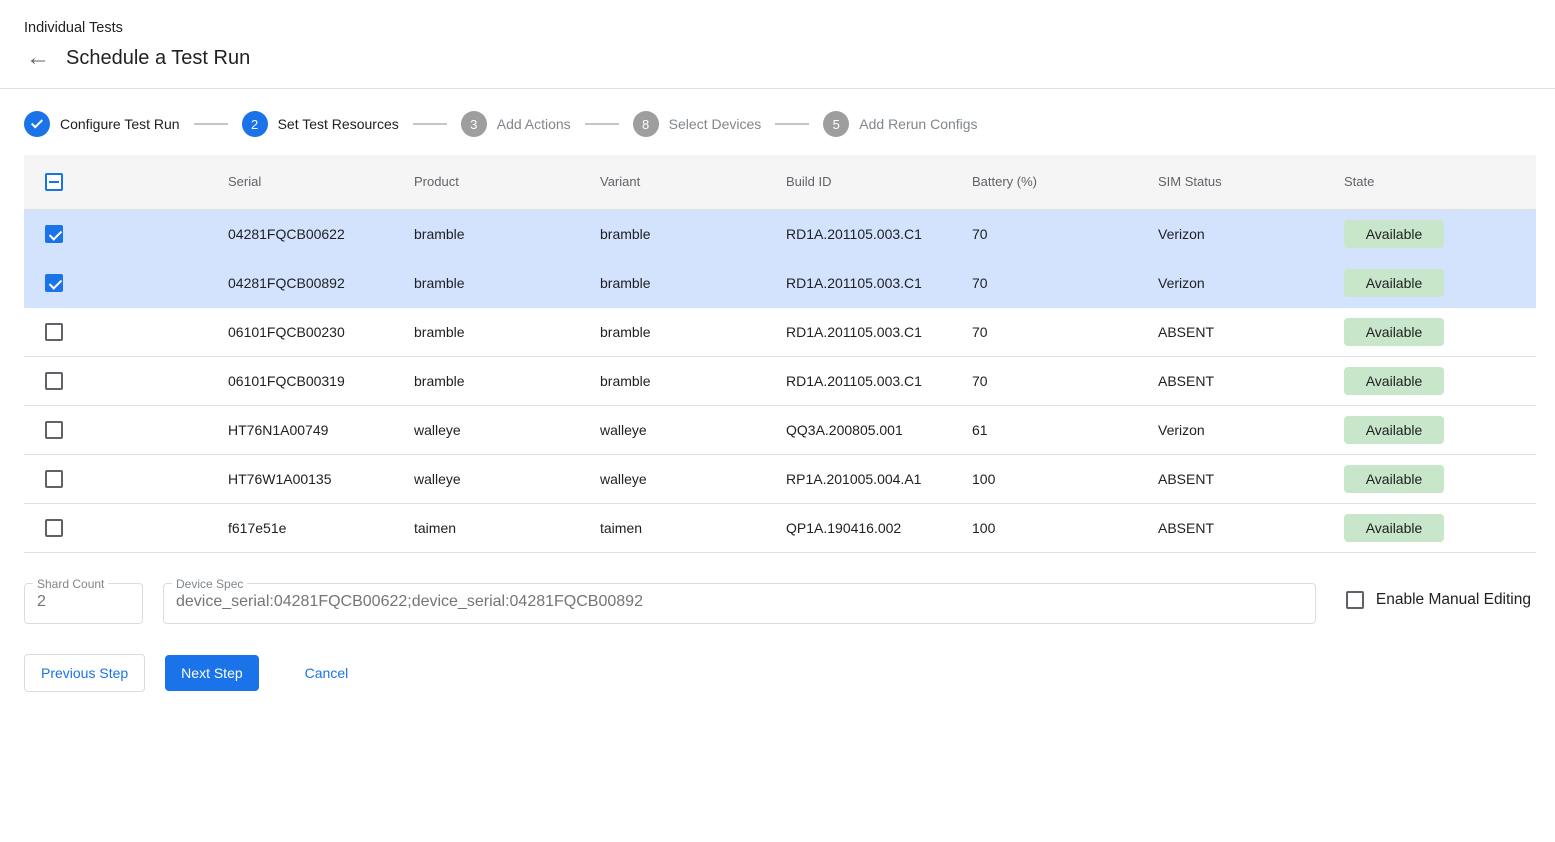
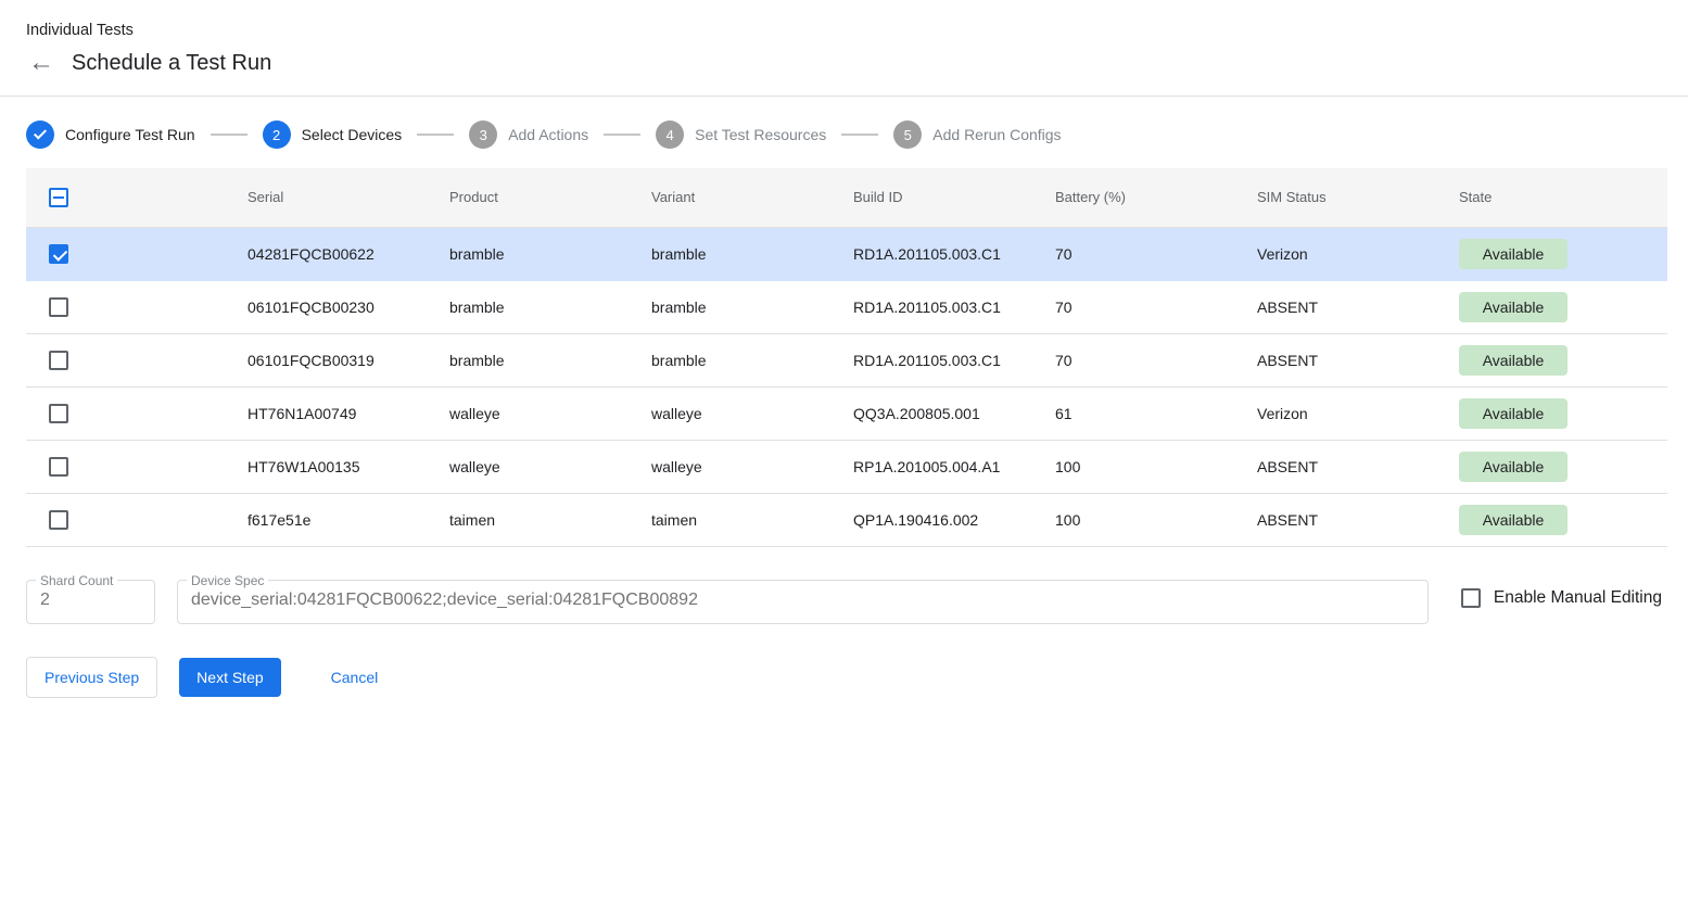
  Individual Tests
  ←
  Schedule a Test Run
  Configure Test Run
  2
- Set Test Resources
+ Select Devices
  3
  Add Actions
- 8
+ 4
- Select Devices
+ Set Test Resources
  5
  Add Rerun Configs
  	Serial	Product	Variant	Build ID	Battery (%)	SIM Status	State
  	04281FQCB00622	bramble	bramble	RD1A.201105.003.C1	70	Verizon	Available
- 	04281FQCB00892	bramble	bramble	RD1A.201105.003.C1	70	Verizon	Available
  	06101FQCB00230	bramble	bramble	RD1A.201105.003.C1	70	ABSENT	Available
  	06101FQCB00319	bramble	bramble	RD1A.201105.003.C1	70	ABSENT	Available
  	HT76N1A00749	walleye	walleye	QQ3A.200805.001	61	Verizon	Available
  	HT76W1A00135	walleye	walleye	RP1A.201005.004.A1	100	ABSENT	Available
  	f617e51e	taimen	taimen	QP1A.190416.002	100	ABSENT	Available
  Shard Count
  2
  Device Spec
  device_serial:04281FQCB00622;device_serial:04281FQCB00892
  Enable Manual Editing
  Previous Step
  Next Step
  Cancel
